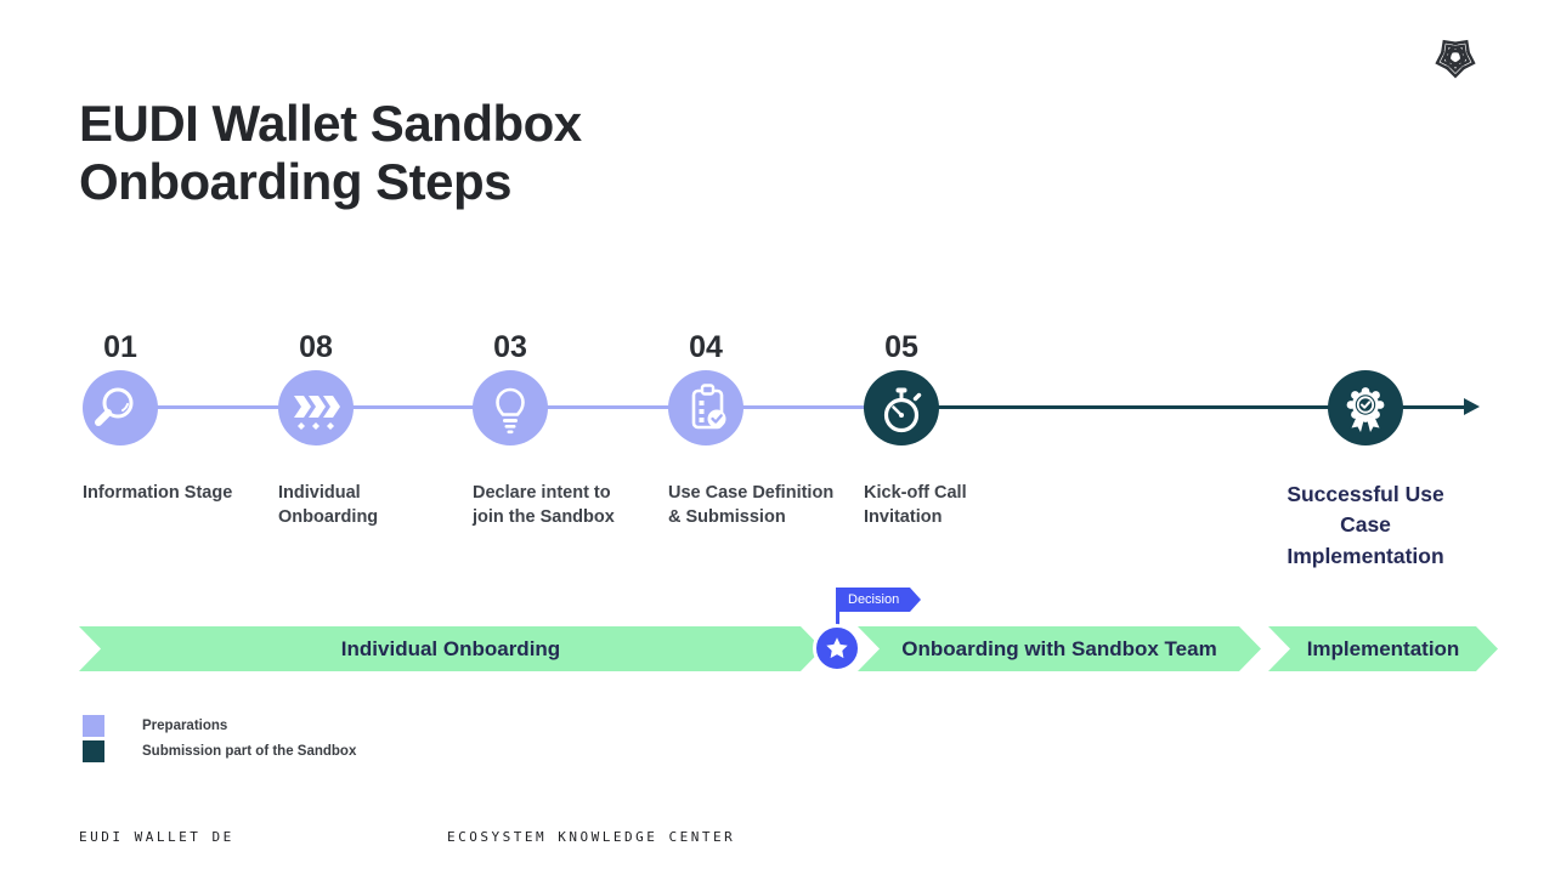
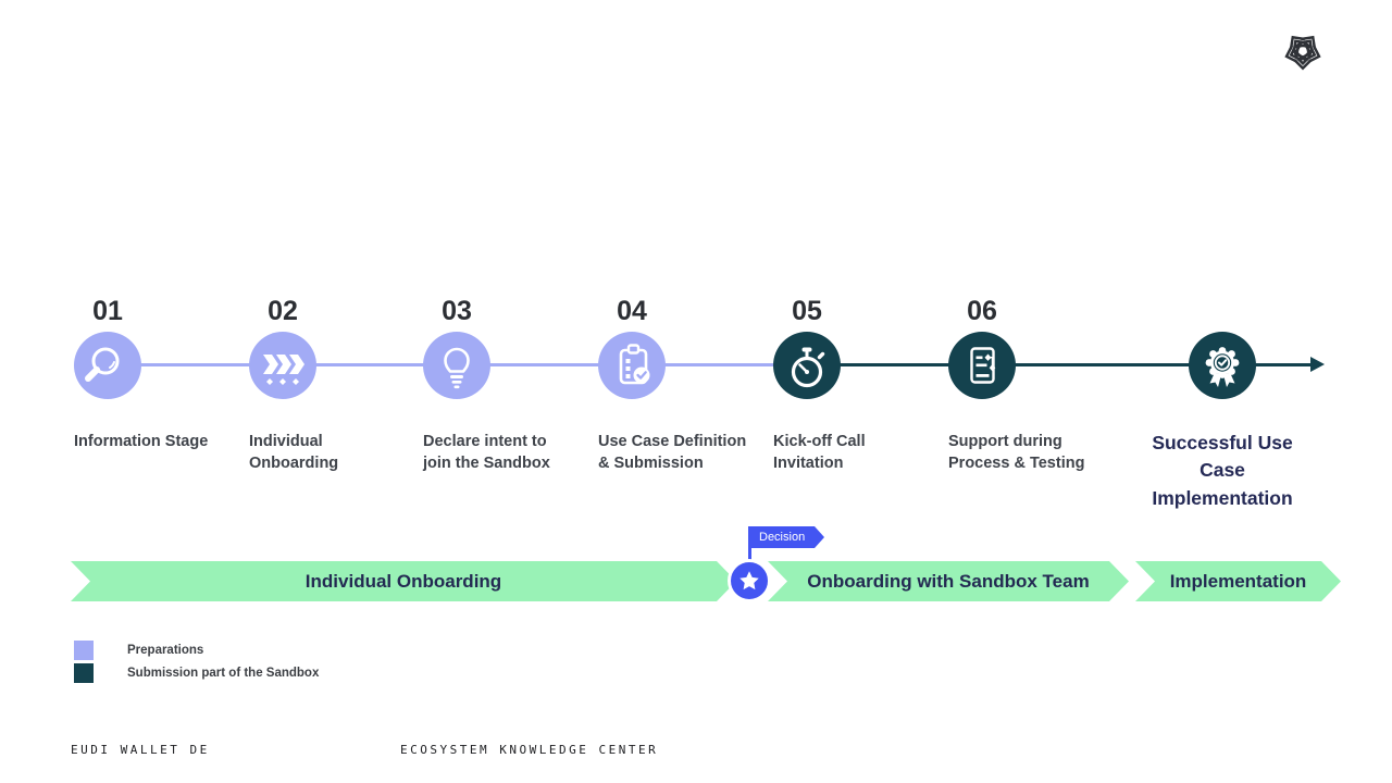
- EUDI Wallet Sandbox
- Onboarding Steps
  01
  Information Stage
- 08
+ 02
  Individual
  Onboarding
  03
  Declare intent to
  join the Sandbox
  04
  Use Case Definition
  & Submission
  05
  Kick-off Call
  Invitation
+ 06
+ Support during
+ Process & Testing
  Successful Use
  Case
  Implementation
  Individual Onboarding
  Onboarding with Sandbox Team
  Implementation
  Decision
  Preparations
  Submission part of the Sandbox
  EUDI WALLET DE
  ECOSYSTEM KNOWLEDGE CENTER
